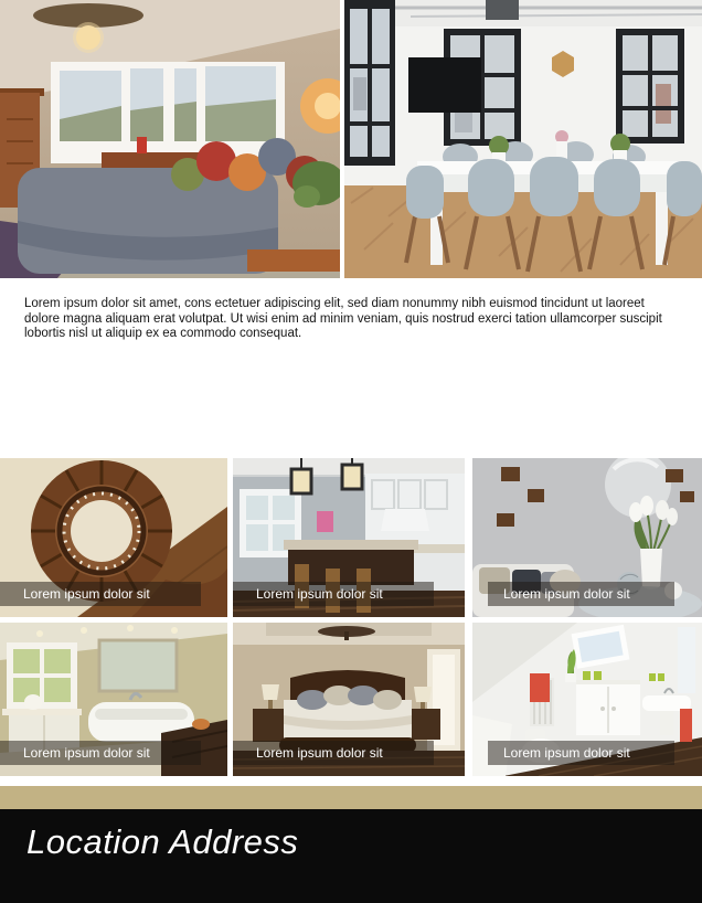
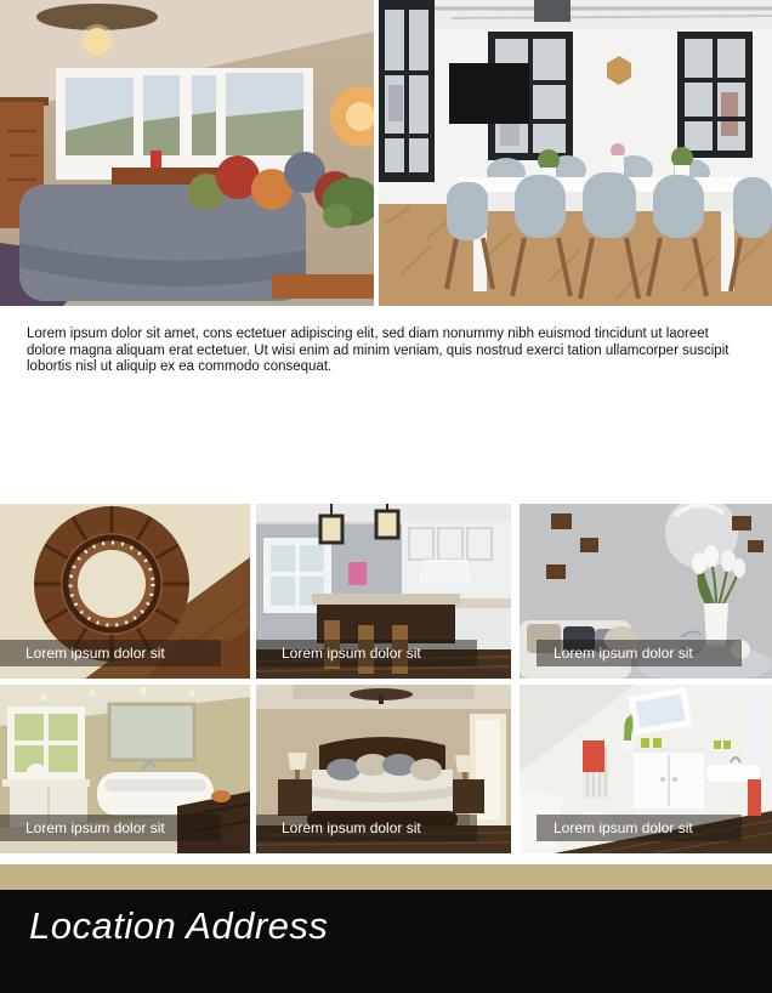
- Lorem ipsum dolor sit amet, cons ectetuer adipiscing elit, sed diam nonummy nibh euismod tincidunt ut laoreet dolore magna aliquam erat volutpat. Ut wisi enim ad minim veniam, quis nostrud exerci tation ullamcorper suscipit lobortis nisl ut aliquip ex ea commodo consequat.
+ Lorem ipsum dolor sit amet, cons ectetuer adipiscing elit, sed diam nonummy nibh euismod tincidunt ut laoreet dolore magna aliquam erat ectetuer. Ut wisi enim ad minim veniam, quis nostrud exerci tation ullamcorper suscipit lobortis nisl ut aliquip ex ea commodo consequat.
  Lorem ipsum dolor sit
  Lorem ipsum dolor sit
  Lorem ipsum dolor sit
  Lorem ipsum dolor sit
  Lorem ipsum dolor sit
  Lorem ipsum dolor sit
  Location Address
